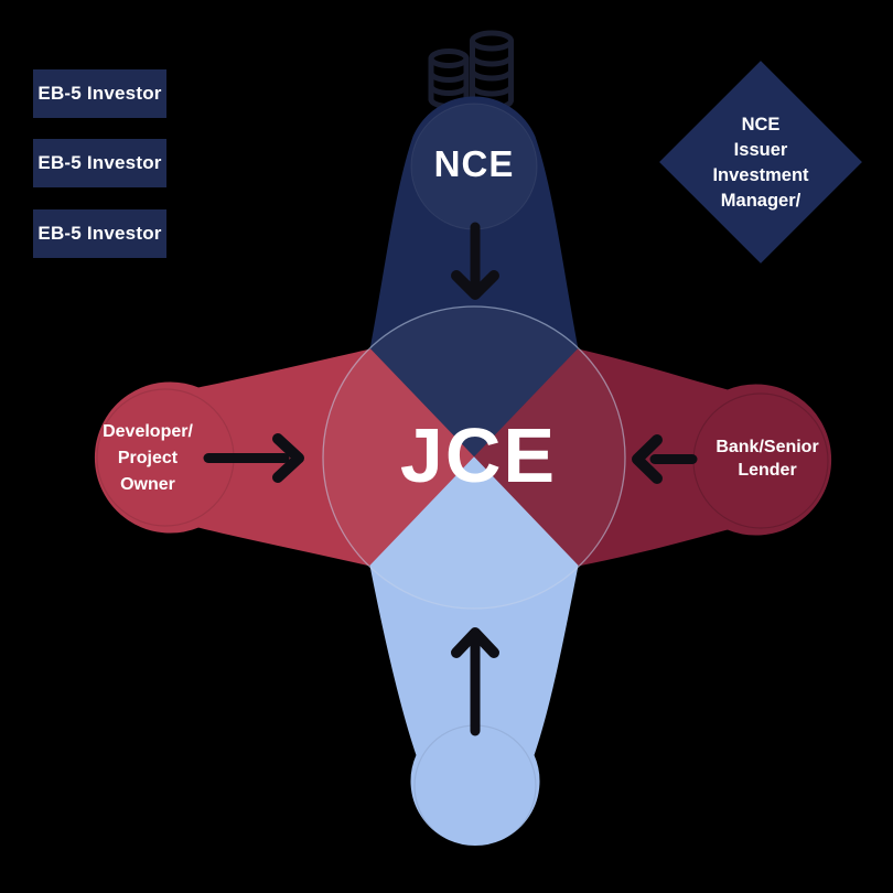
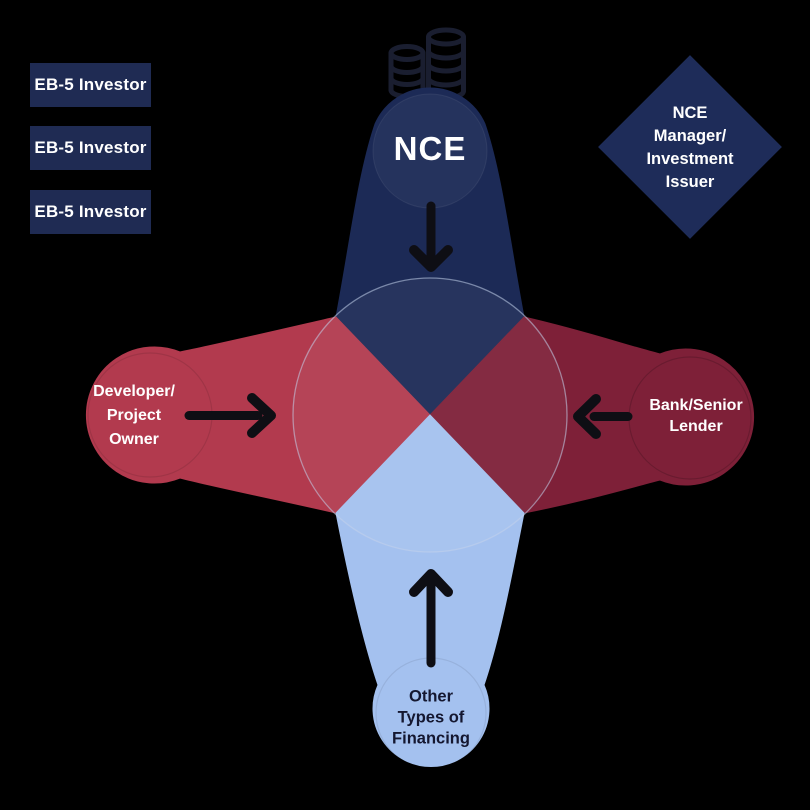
  EB-5 Investor
  EB-5 Investor
  EB-5 Investor
  NCE
- Issuer
+ Manager/
  Investment
- Manager/
+ Issuer
  NCE
- JCE
  Developer/
  Project
  Owner
  Bank/Senior
  Lender
+ Other
+ Types of
+ Financing
